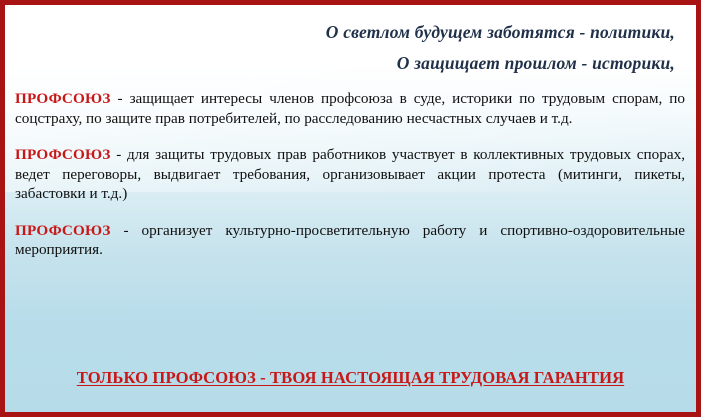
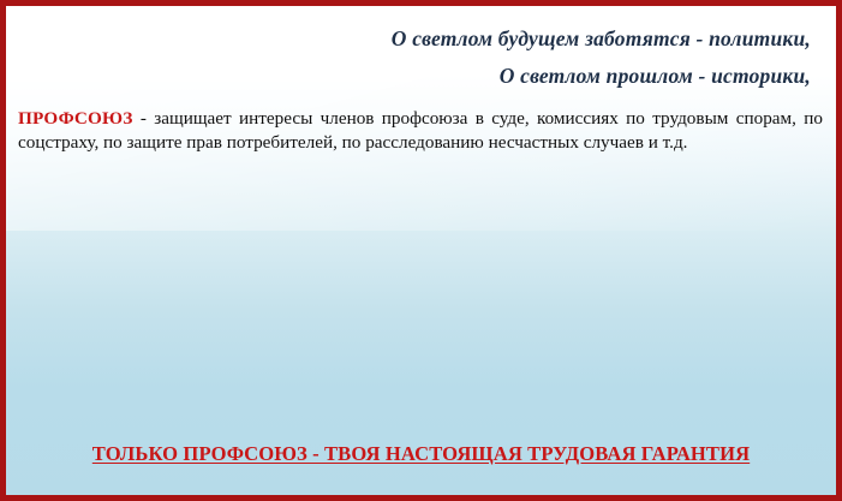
  О светлом будущем заботятся - политики,
- О защищает прошлом - историки,
+ О светлом прошлом - историки,
- ПРОФСОЮЗ - защищает интересы членов профсоюза в суде, историки по трудовым спорам, по соцстраху, по защите прав потребителей, по расследованию несчастных случаев и т.д.
+ ПРОФСОЮЗ - защищает интересы членов профсоюза в суде, комиссиях по трудовым спорам, по соцстраху, по защите прав потребителей, по расследованию несчастных случаев и т.д.
- ПРОФСОЮЗ - для защиты трудовых прав работников участвует в коллективных трудовых спорах, ведет переговоры, выдвигает требования, организовывает акции протеста (митинги, пикеты, забастовки и т.д.)
- ПРОФСОЮЗ - организует культурно-просветительную работу и спортивно-оздоровительные мероприятия.
  ТОЛЬКО ПРОФСОЮЗ - ТВОЯ НАСТОЯЩАЯ ТРУДОВАЯ ГАРАНТИЯ
